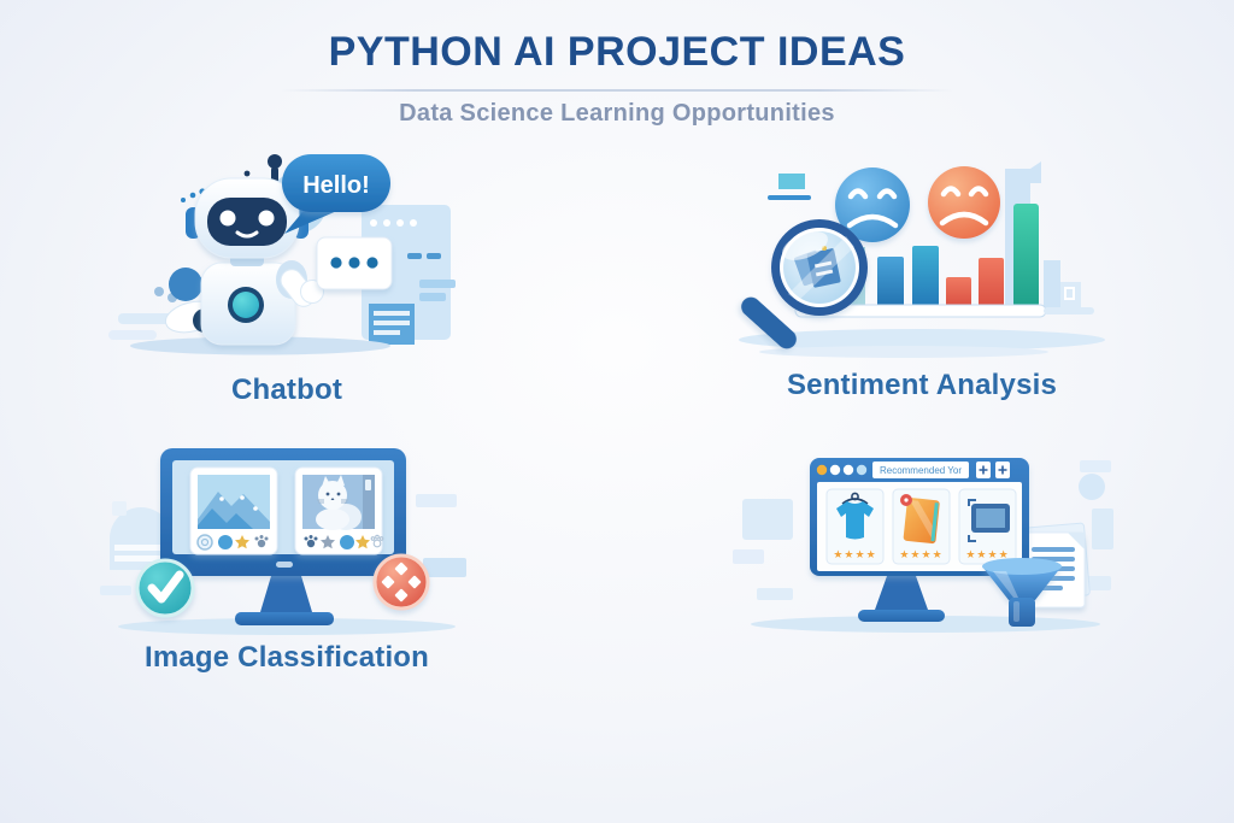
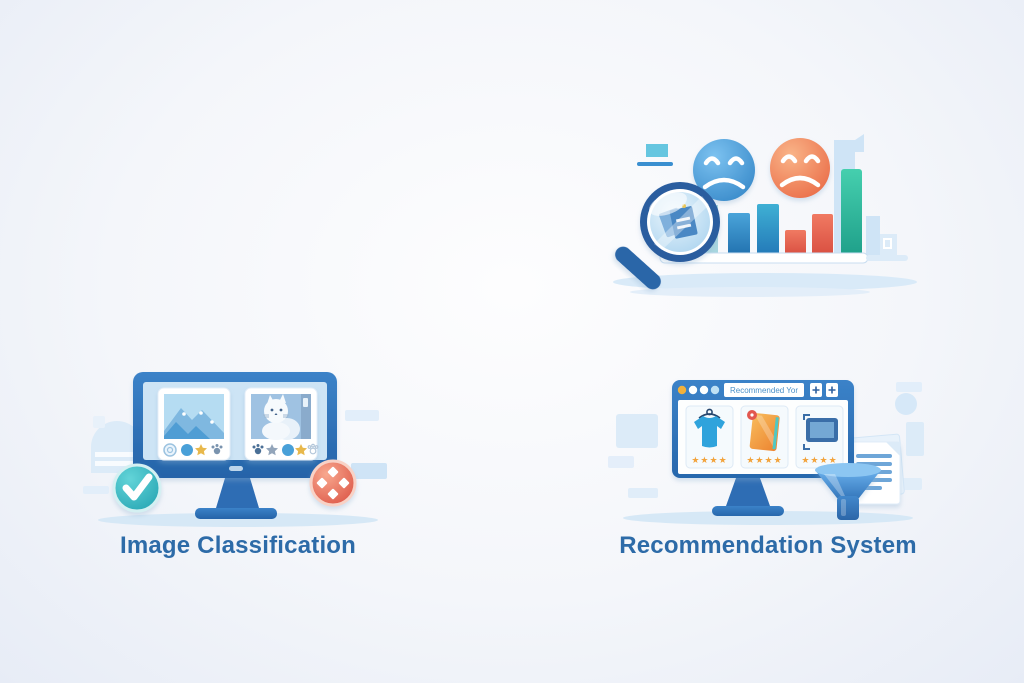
- PYTHON AI PROJECT IDEAS
- Data Science Learning Opportunities
- Hello!
- Chatbot
- Sentiment Analysis
  Image Classification
  Recommended Yor
  ★★★★
  ★★★★
  ★★★★
+ Recommendation System
